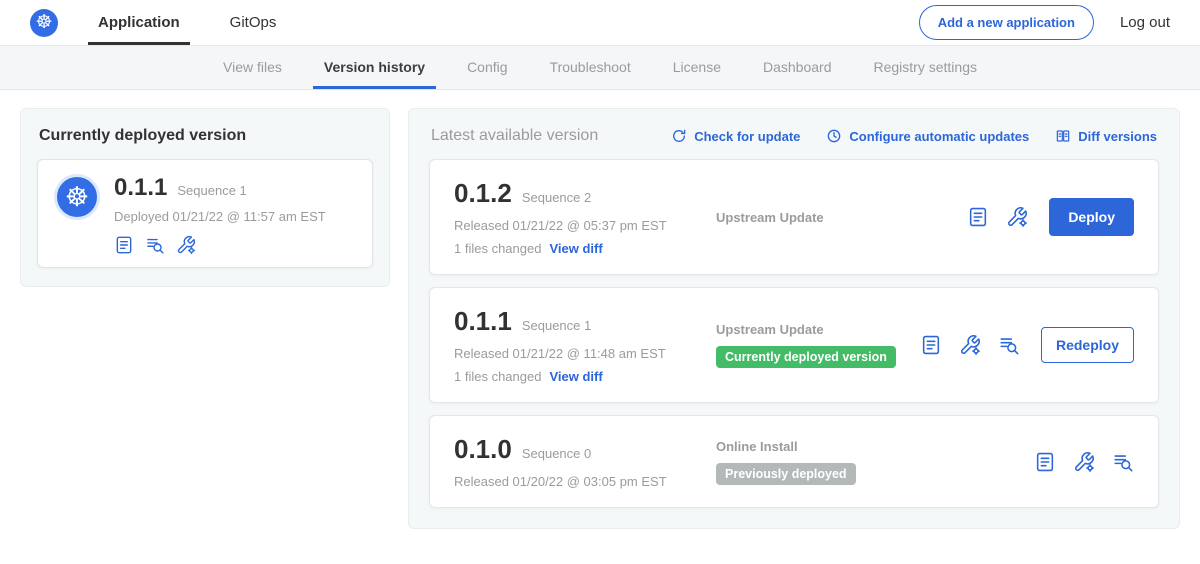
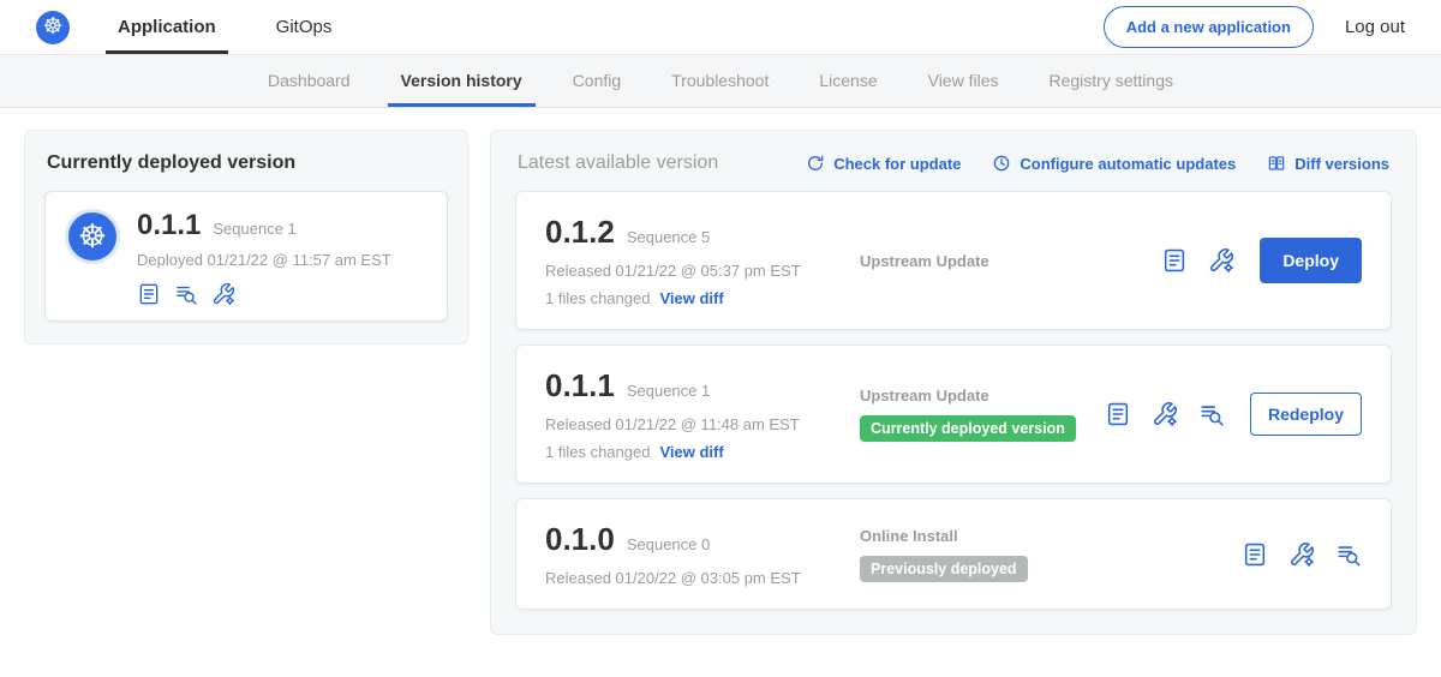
  ☸
  Application
  GitOps
  Add a new application
  Log out
- View files
+ Dashboard
  Version history
  Config
  Troubleshoot
  License
- Dashboard
+ View files
  Registry settings
  Currently deployed version
  ☸
  0.1.1
  Sequence 1
  Deployed 01/21/22 @ 11:57 am EST
  Latest available version
  Check for update
  Configure automatic updates
  Diff versions
  0.1.2
- Sequence 2
+ Sequence 5
  Released 01/21/22 @ 05:37 pm EST
  1 files changed
  View diff
  Upstream Update
  Deploy
  0.1.1
  Sequence 1
  Released 01/21/22 @ 11:48 am EST
  1 files changed
  View diff
  Upstream Update
  Currently deployed version
  Redeploy
  0.1.0
  Sequence 0
  Released 01/20/22 @ 03:05 pm EST
  Online Install
  Previously deployed
